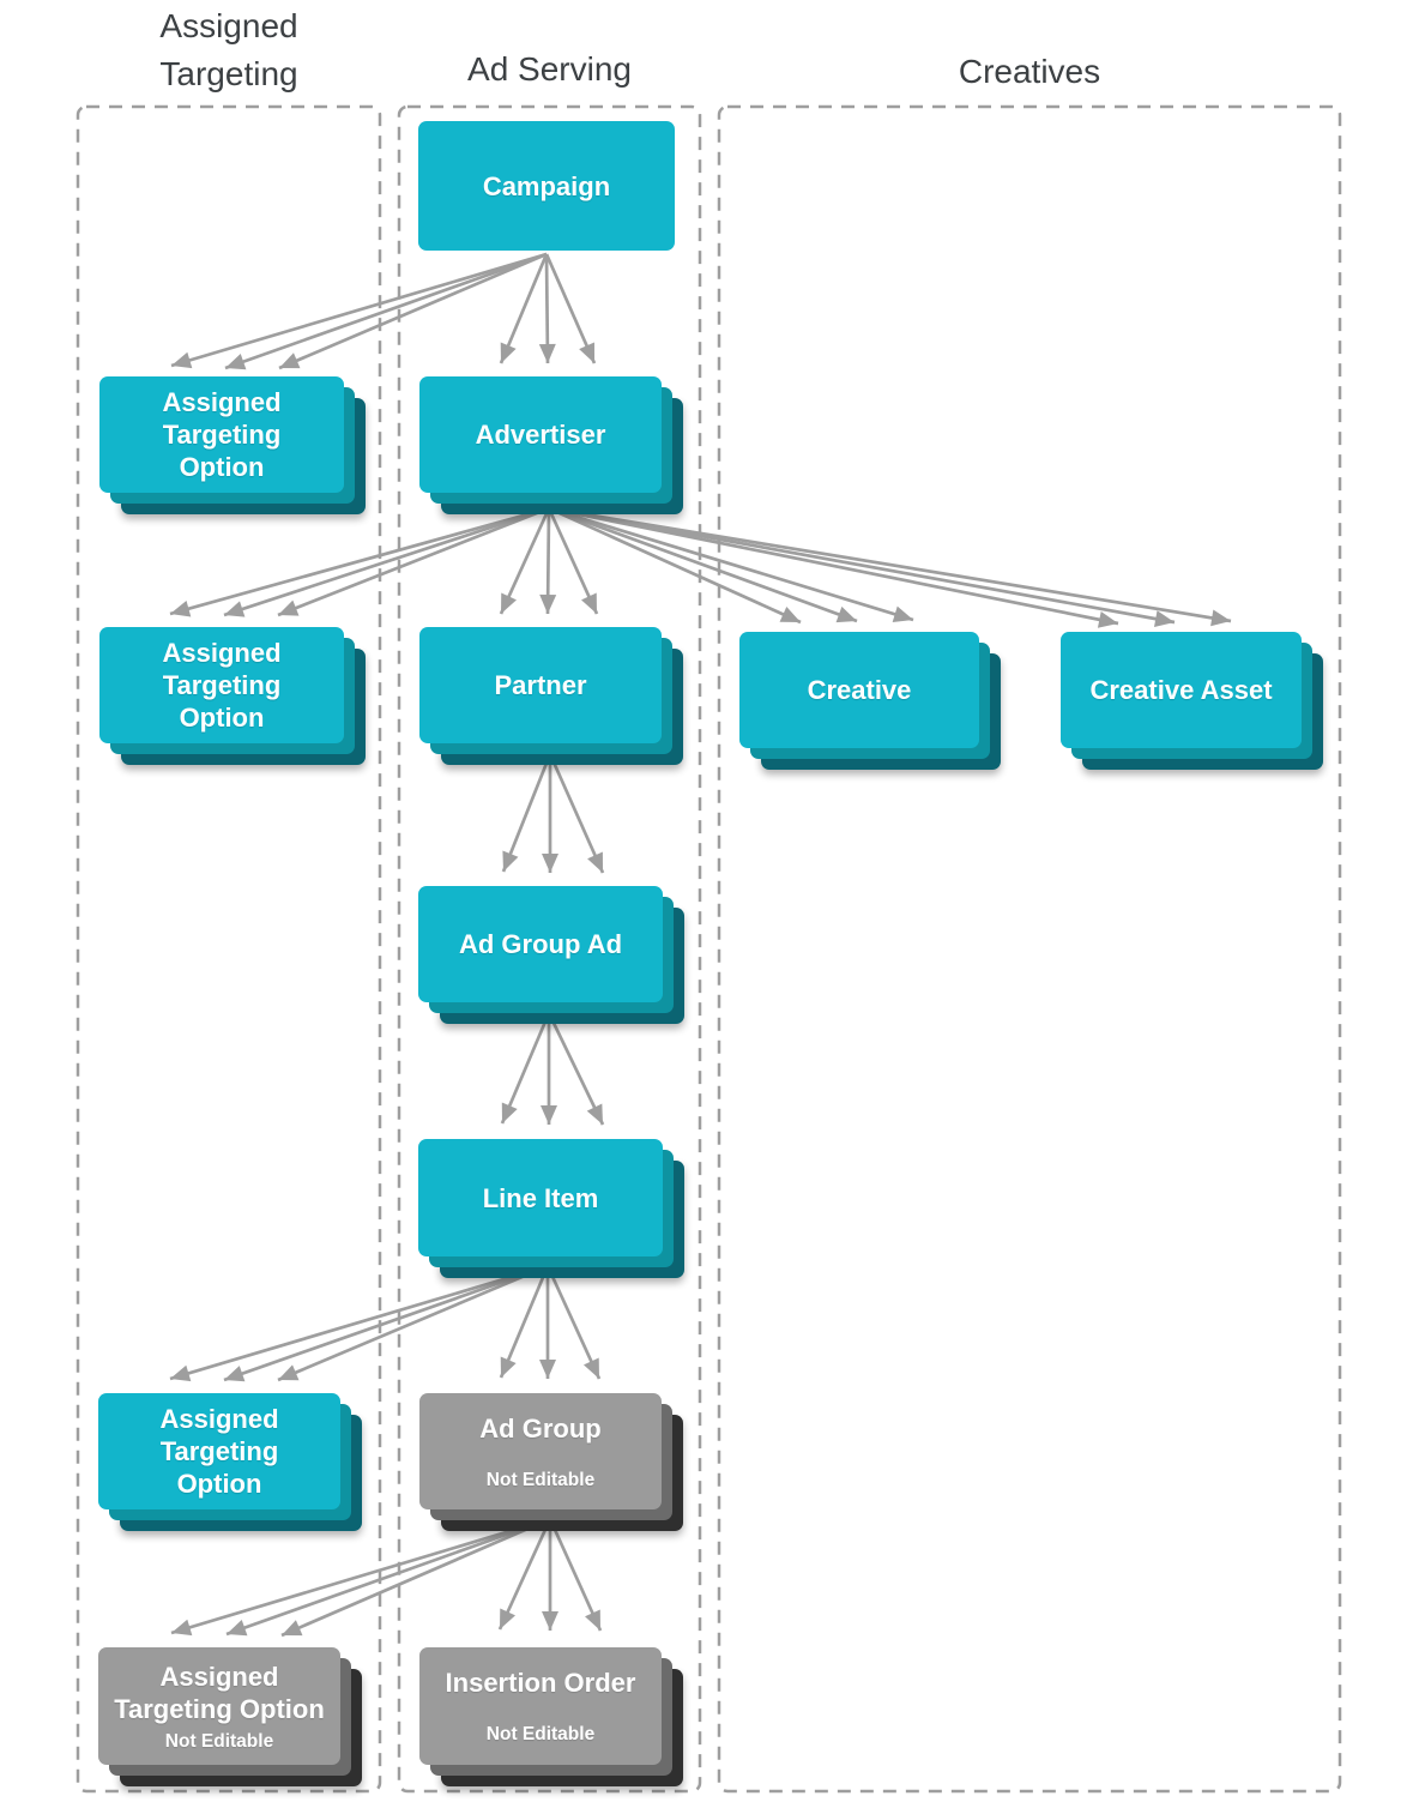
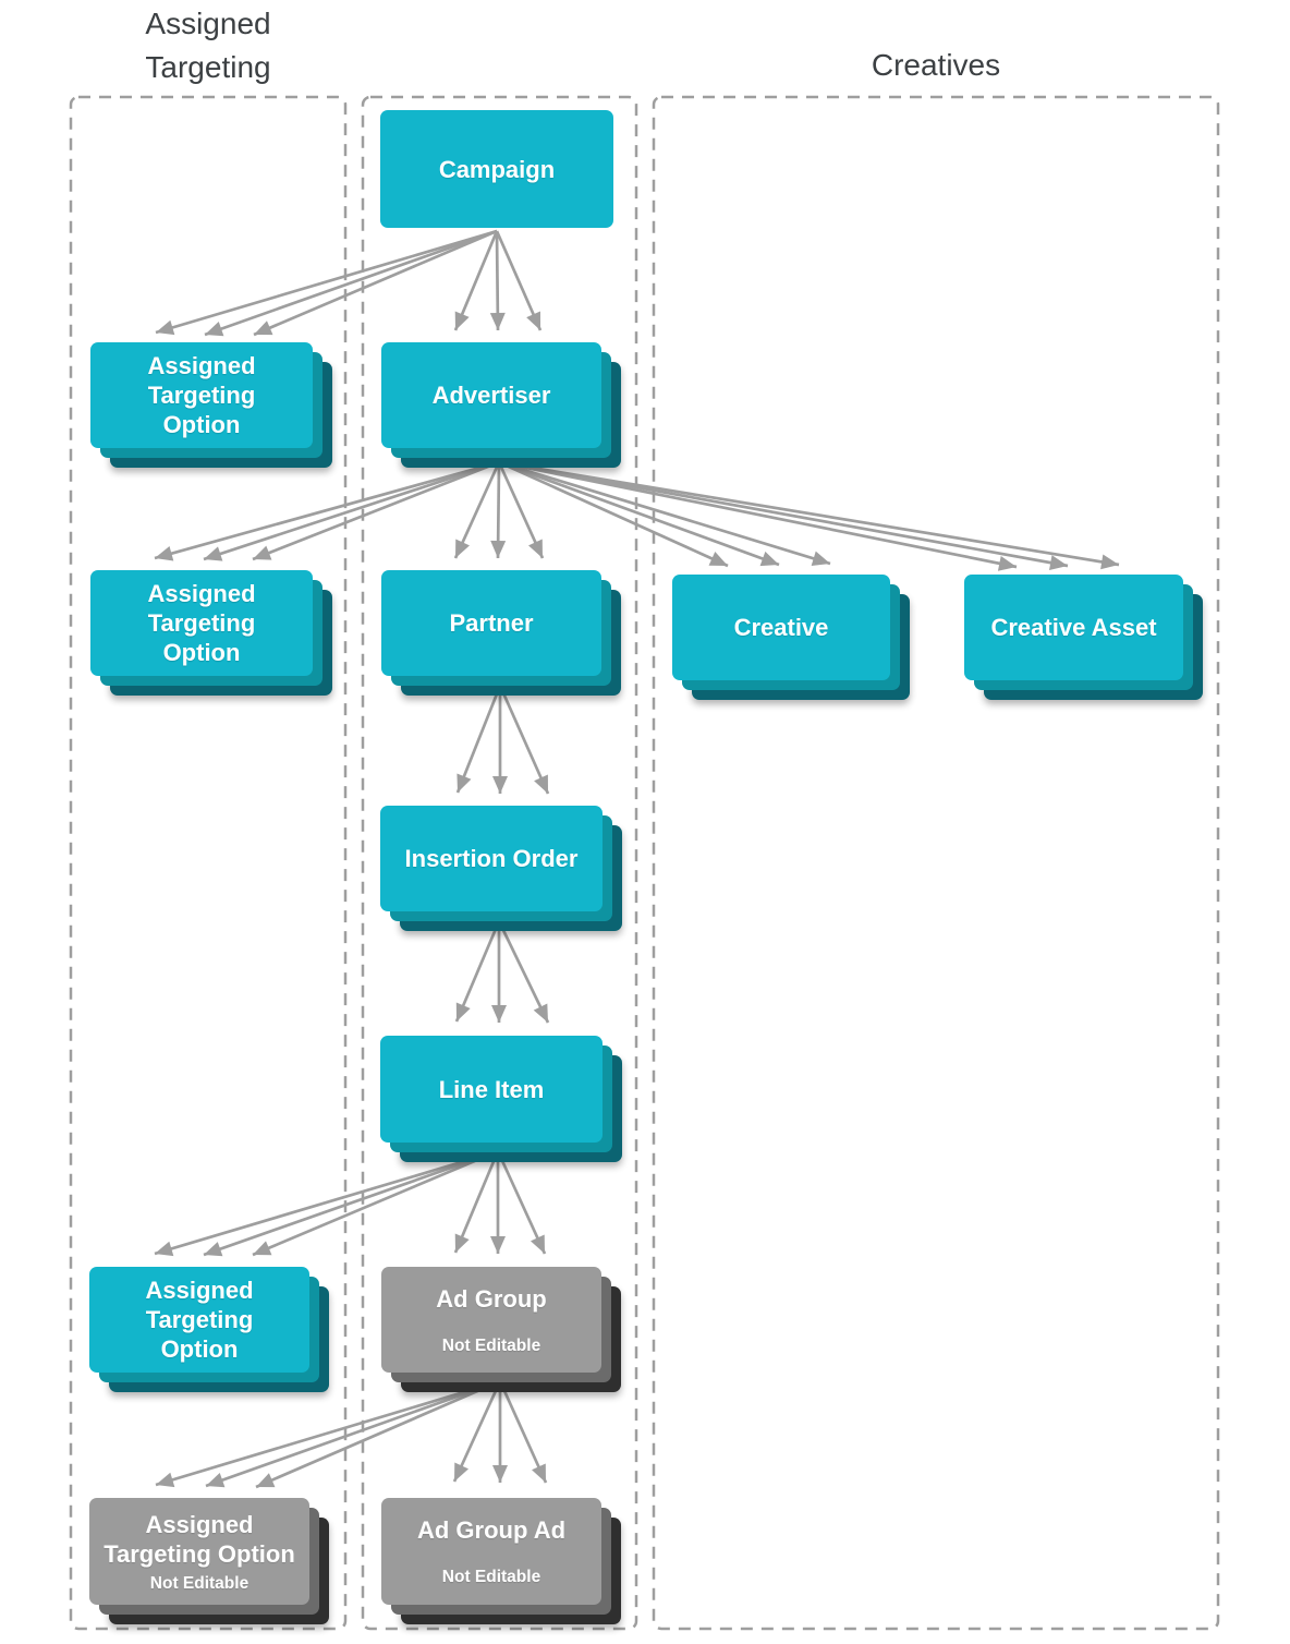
  Assigned
  Targeting
- Ad Serving
  Creatives
  Campaign
  Assigned
  Targeting
  Option
  Advertiser
  Assigned
  Targeting
  Option
  Partner
  Creative
  Creative Asset
- Ad Group Ad
+ Insertion Order
  Line Item
  Assigned
  Targeting
  Option
  Ad Group
  Not Editable
  Assigned
  Targeting Option
  Not Editable
- Insertion Order
+ Ad Group Ad
  Not Editable
